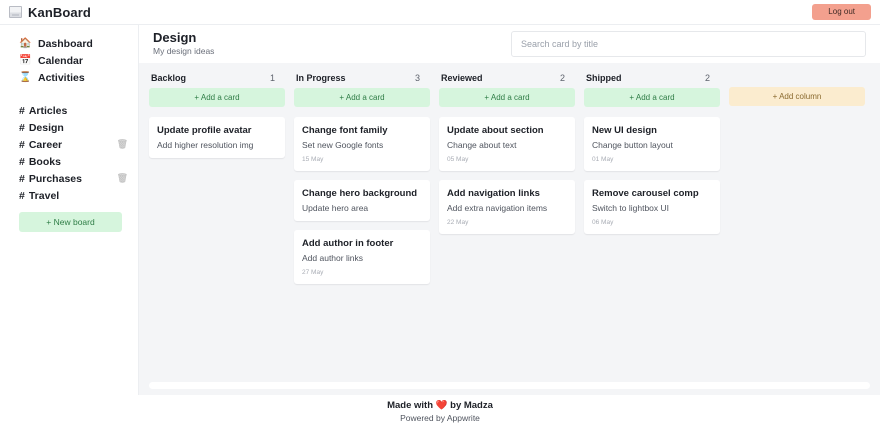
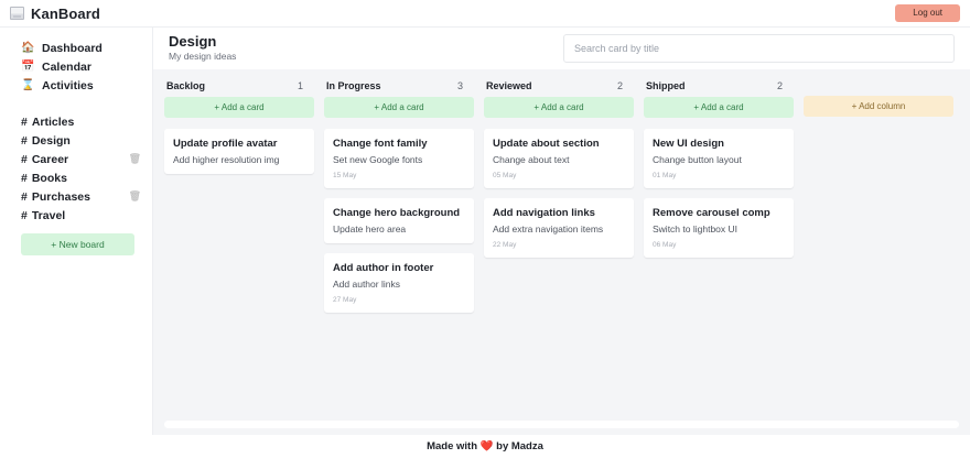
  KanBoard
  Log out
  🏠
  Dashboard
  📅
  Calendar
  ⌛
  Activities
  #
  Articles
  #
  Design
  #
  Career
  🗑
  #
  Books
  #
  Purchases
  🗑
  #
  Travel
  + New board
  Design
  My design ideas
  Search card by title
  Backlog
  1
  + Add a card
  Update profile avatar
  Add higher resolution img
  In Progress
  3
  + Add a card
  Change font family
  Set new Google fonts
  Change hero background
  Update hero area
  Add author in footer
  Add author links
  Reviewed
  2
  + Add a card
  Update about section
  Change about text
  Add navigation links
  Add extra navigation items
  Shipped
  2
  + Add a card
  New UI design
  Change button layout
  Remove carousel comp
  Switch to lightbox UI
  + Add column
  Made with ❤️ by Madza
- Powered by Appwrite
